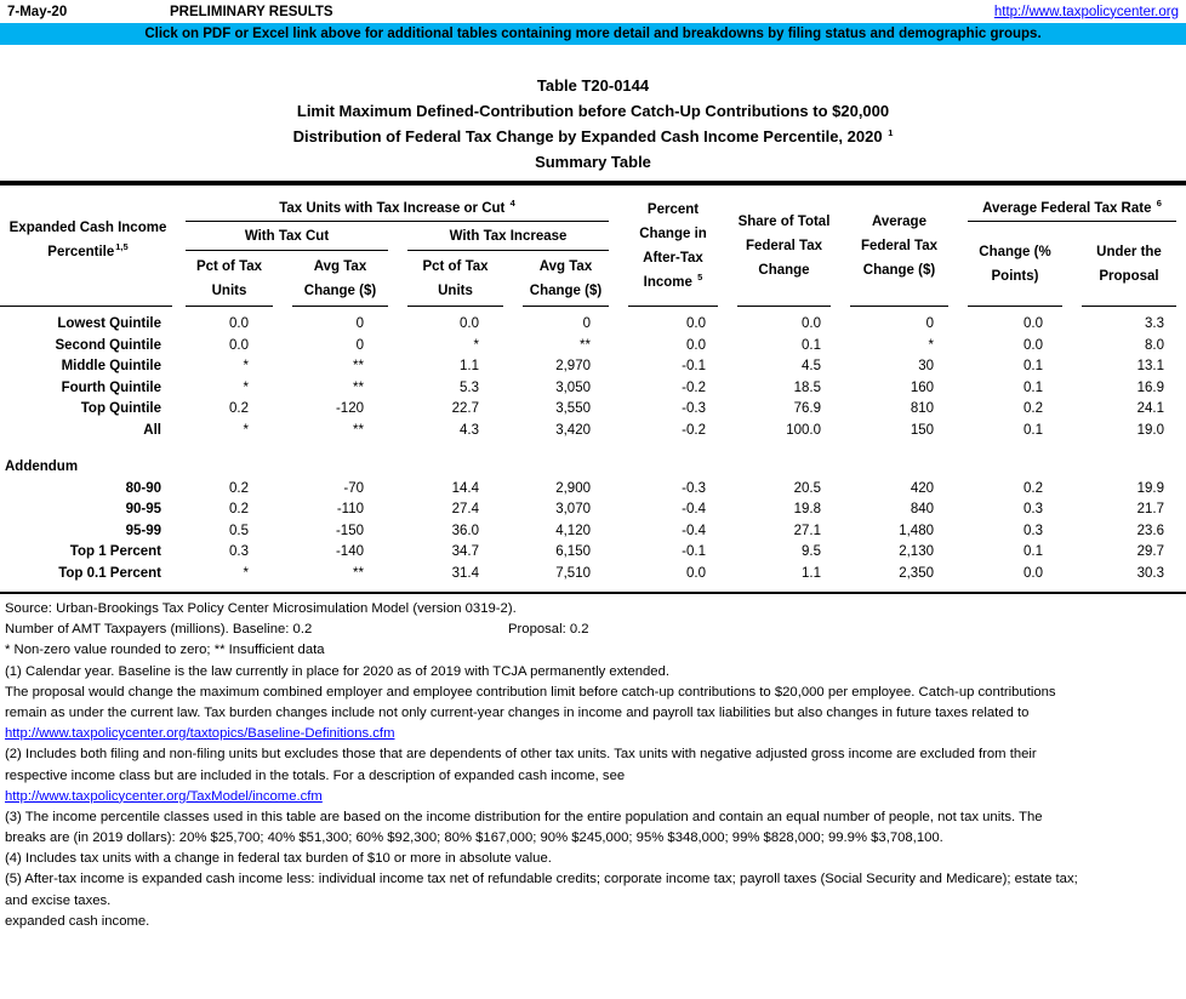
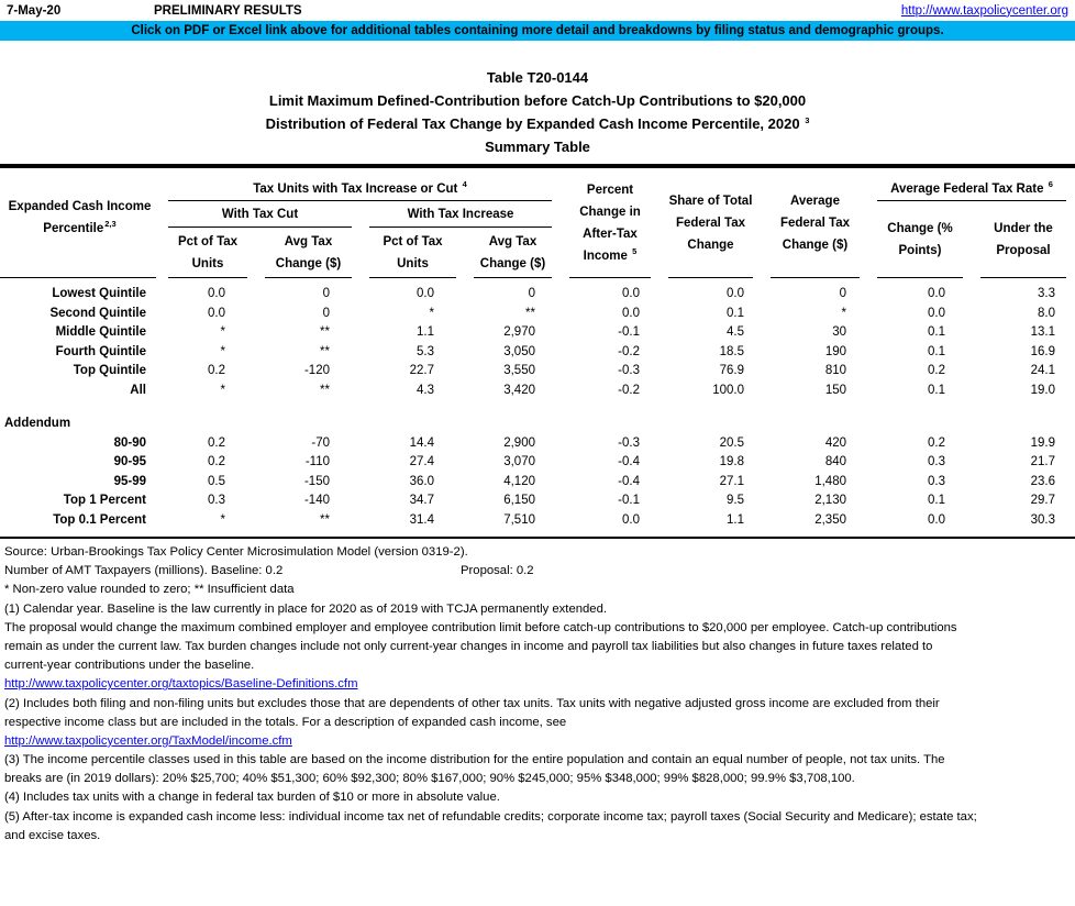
  7-May-20
  PRELIMINARY RESULTS
  http://www.taxpolicycenter.org
  Click on PDF or Excel link above for additional tables containing more detail and breakdowns by filing status and demographic groups.
  Table T20-0144
  Limit Maximum Defined-Contribution before Catch-Up Contributions to $20,000
- Distribution of Federal Tax Change by Expanded Cash Income Percentile, 2020 1
+ Distribution of Federal Tax Change by Expanded Cash Income Percentile, 2020 3
  Summary Table
  Expanded Cash Income
- Percentile1,5
+ Percentile2,3
  Tax Units with Tax Increase or Cut 4
  Percent
  Change in
  After-Tax
  Income 5
  Share of Total
  Federal Tax
  Change
  Average
  Federal Tax
  Change ($)
  Average Federal Tax Rate 6
  With Tax Cut
  With Tax Increase
  Pct of Tax
  Units
  Avg Tax
  Change ($)
  Pct of Tax
  Units
  Avg Tax
  Change ($)
  Change (%
  Points)
  Under the
  Proposal
  Lowest Quintile
  0.0
  0
  0.0
  0
  0.0
  0.0
  0
  0.0
  3.3
  Second Quintile
  0.0
  0
  *
  **
  0.0
  0.1
  *
  0.0
  8.0
  Middle Quintile
  *
  **
  1.1
  2,970
  -0.1
  4.5
  30
  0.1
  13.1
  Fourth Quintile
  *
  **
  5.3
  3,050
  -0.2
  18.5
- 160
+ 190
  0.1
  16.9
  Top Quintile
  0.2
  -120
  22.7
  3,550
  -0.3
  76.9
  810
  0.2
  24.1
  All
  *
  **
  4.3
  3,420
  -0.2
  100.0
  150
  0.1
  19.0
  Addendum
  80-90
  0.2
  -70
  14.4
  2,900
  -0.3
  20.5
  420
  0.2
  19.9
  90-95
  0.2
  -110
  27.4
  3,070
  -0.4
  19.8
  840
  0.3
  21.7
  95-99
  0.5
  -150
  36.0
  4,120
  -0.4
  27.1
  1,480
  0.3
  23.6
  Top 1 Percent
  0.3
  -140
  34.7
  6,150
  -0.1
  9.5
  2,130
  0.1
  29.7
  Top 0.1 Percent
  *
  **
  31.4
  7,510
  0.0
  1.1
  2,350
  0.0
  30.3
  Source: Urban-Brookings Tax Policy Center Microsimulation Model (version 0319-2).
  Number of AMT Taxpayers (millions). Baseline: 0.2
  Proposal: 0.2
  * Non-zero value rounded to zero; ** Insufficient data
  (1) Calendar year. Baseline is the law currently in place for 2020 as of 2019 with TCJA permanently extended.
  The proposal would change the maximum combined employer and employee contribution limit before catch-up contributions to $20,000 per employee. Catch-up contributions
  remain as under the current law. Tax burden changes include not only current-year changes in income and payroll tax liabilities but also changes in future taxes related to
+ current-year contributions under the baseline.
  http://www.taxpolicycenter.org/taxtopics/Baseline-Definitions.cfm
  (2) Includes both filing and non-filing units but excludes those that are dependents of other tax units. Tax units with negative adjusted gross income are excluded from their
  respective income class but are included in the totals. For a description of expanded cash income, see
  http://www.taxpolicycenter.org/TaxModel/income.cfm
  (3) The income percentile classes used in this table are based on the income distribution for the entire population and contain an equal number of people, not tax units. The
  breaks are (in 2019 dollars): 20% $25,700; 40% $51,300; 60% $92,300; 80% $167,000; 90% $245,000; 95% $348,000; 99% $828,000; 99.9% $3,708,100.
  (4) Includes tax units with a change in federal tax burden of $10 or more in absolute value.
  (5) After-tax income is expanded cash income less: individual income tax net of refundable credits; corporate income tax; payroll taxes (Social Security and Medicare); estate tax;
  and excise taxes.
- expanded cash income.
